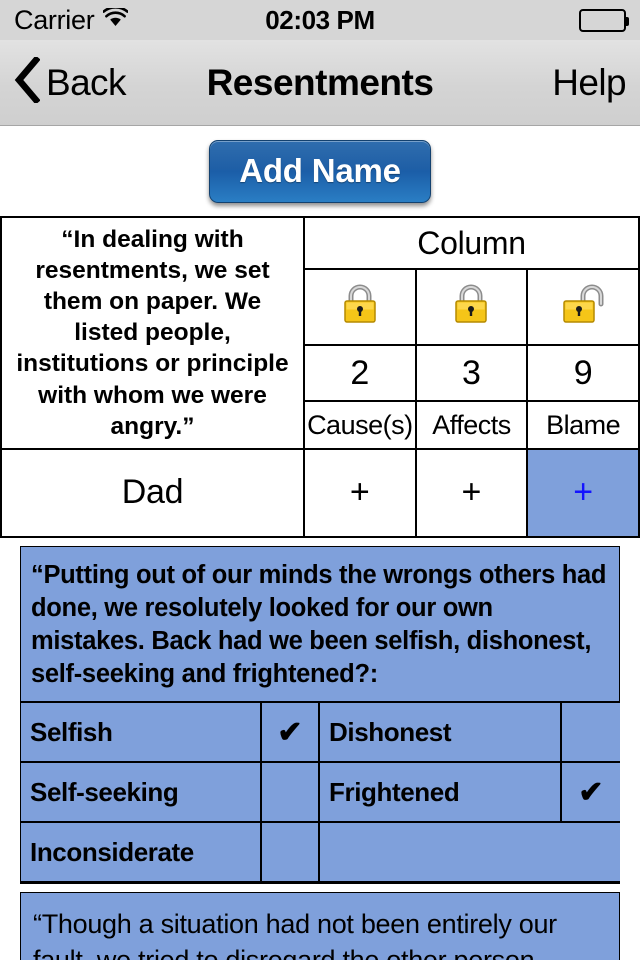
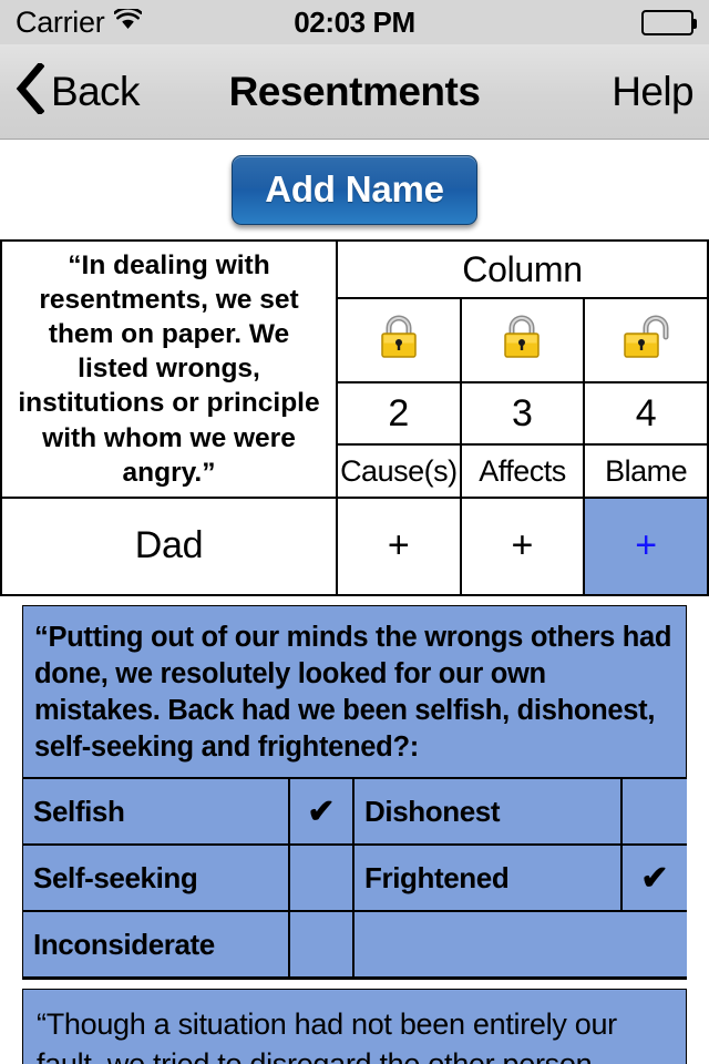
  Carrier
  02:03 PM
  Back
  Resentments
  Help
  Add Name
- “In dealing with resentments, we set them on paper. We listed people, institutions or principle with whom we were angry.”	Column
+ “In dealing with resentments, we set them on paper. We listed wrongs, institutions or principle with whom we were angry.”	Column
- 2	3	9
+ 2	3	4
  Cause(s)	Affects	Blame
  Dad	+	+	+
  “Putting out of our minds the wrongs others had done, we resolutely looked for our own mistakes. Back had we been selfish, dishonest, self-seeking and frightened?:
  Selfish	✔	Dishonest
  Self-seeking		Frightened	✔
  Inconsiderate
